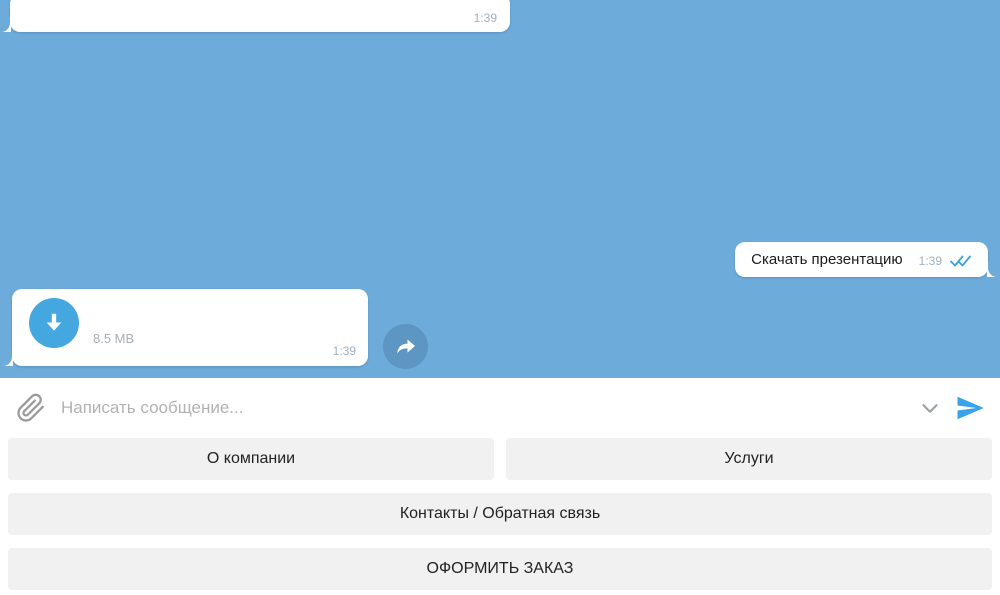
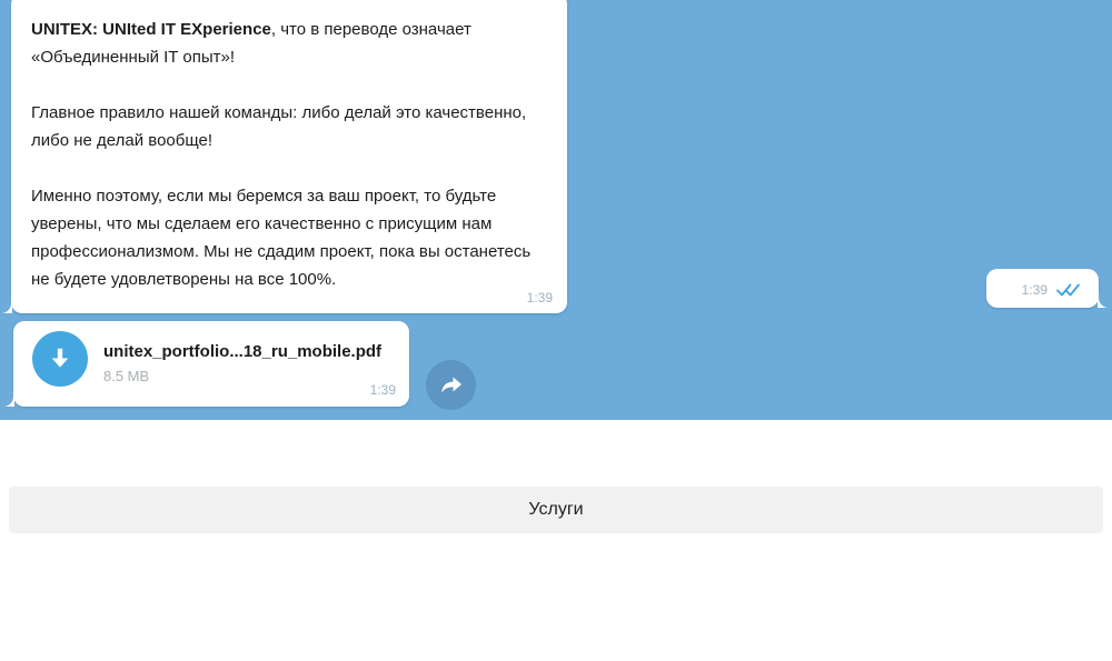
+ UNITEX: UNIted IT EXperience, что в переводе означает «Объединенный IT опыт»!
+ Главное правило нашей команды: либо делай это качественно, либо не делай вообще!
+ Именно поэтому, если мы беремся за ваш проект, то будьте уверены, что мы сделаем его качественно с присущим нам профессионализмом. Мы не сдадим проект, пока вы останетесь не будете удовлетворены на все 100%.
  1:39
- Скачать презентацию
  1:39
+ unitex_portfolio...18_ru_mobile.pdf
  8.5 MB
  1:39
- Написать сообщение...
- О компании
  Услуги
- Контакты / Обратная связь
- ОФОРМИТЬ ЗАКАЗ
